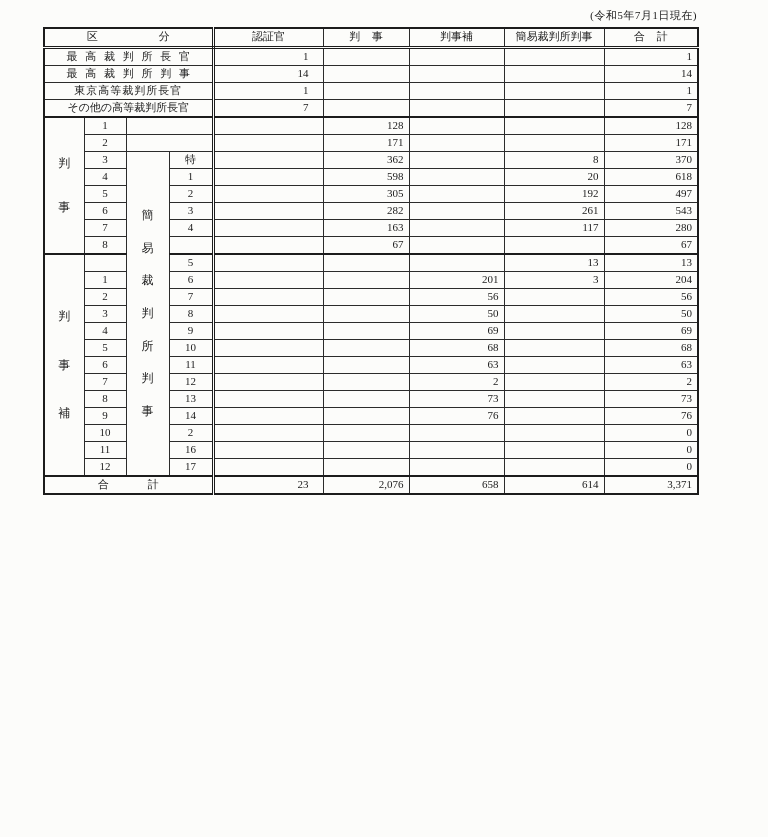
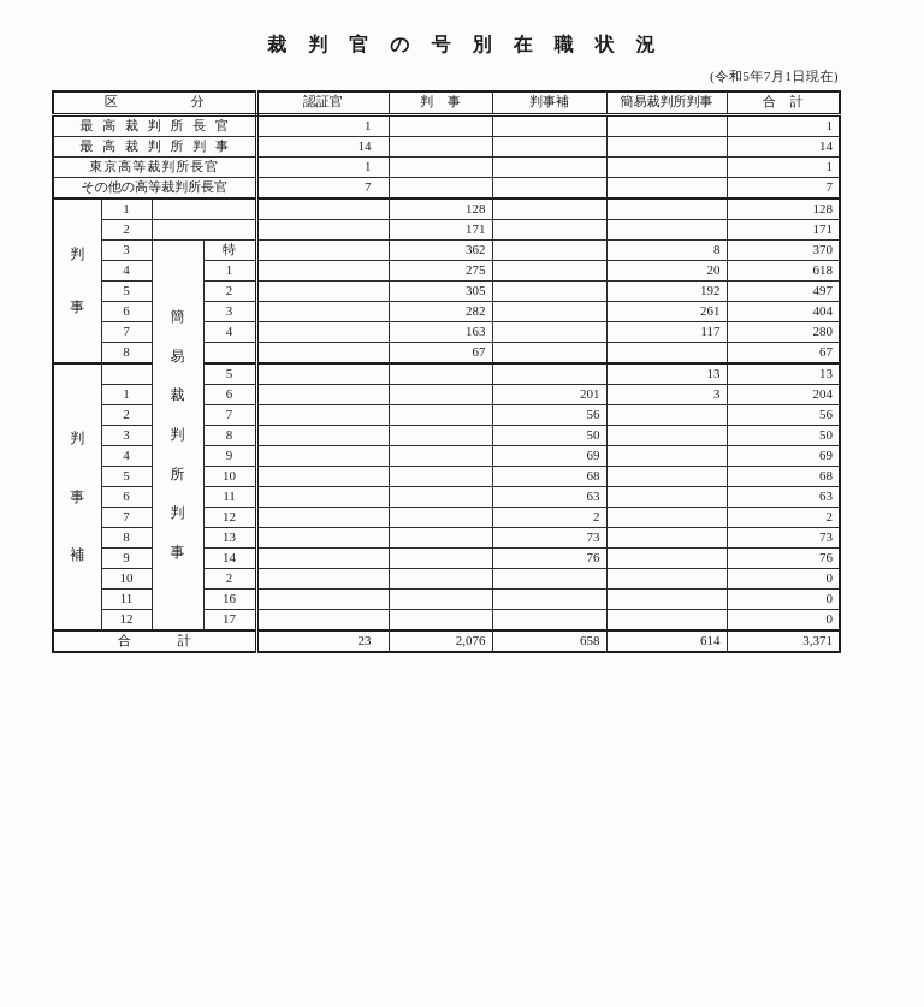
+ 裁 判 官 の 号 別 在 職 状 況
  (令和5年7月1日現在)
  区 分	認証官	判 事	判事補	簡易裁判所判事	合 計
  最 高 裁 判 所 長 官	1				1
  最 高 裁 判 所 判 事	14				14
  東京高等裁判所長官	1				1
  その他の高等裁判所長官	7				7
  判事	1			128			128
  2			171			171
  3	簡易裁判所判事	特		362		8	370
- 4	1		598		20	618
+ 4	1		275		20	618
  5	2		305		192	497
- 6	3		282		261	543
+ 6	3		282		261	404
  7	4		163		117	280
  8			67			67
  判事補		5				13	13
  1	6			201	3	204
  2	7			56		56
  3	8			50		50
  4	9			69		69
  5	10			68		68
  6	11			63		63
  7	12			2		2
  8	13			73		73
  9	14			76		76
  10	2					0
  11	16					0
  12	17					0
  合 計	23	2,076	658	614	3,371
